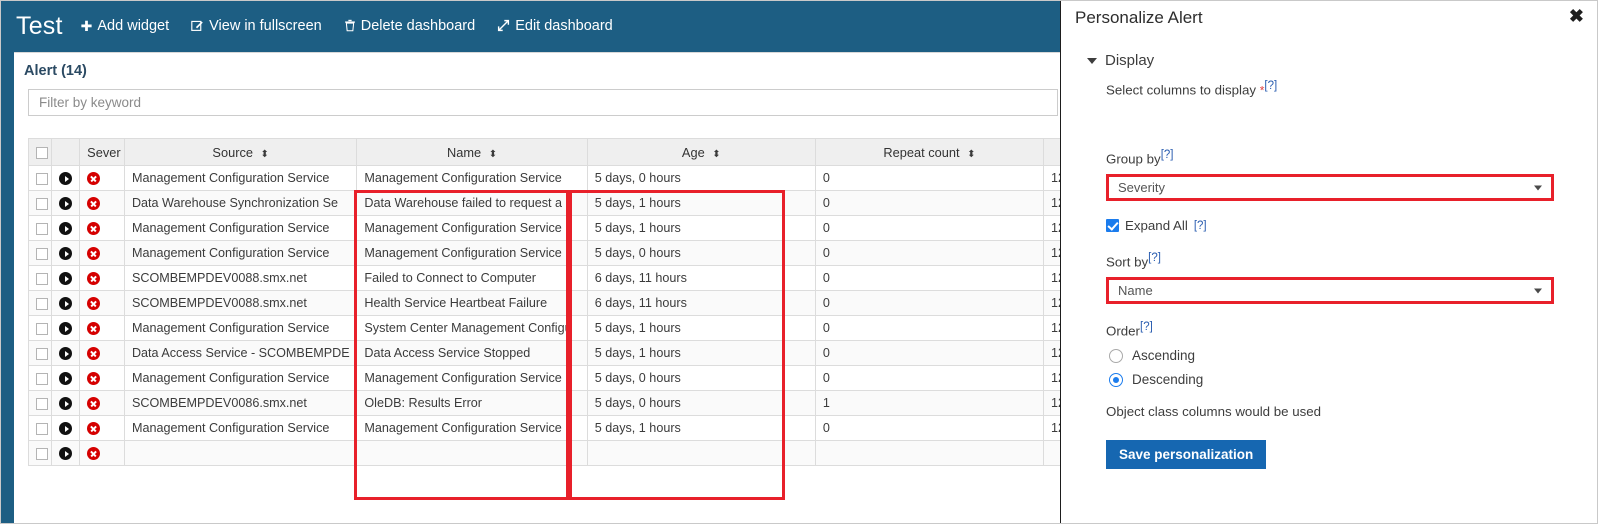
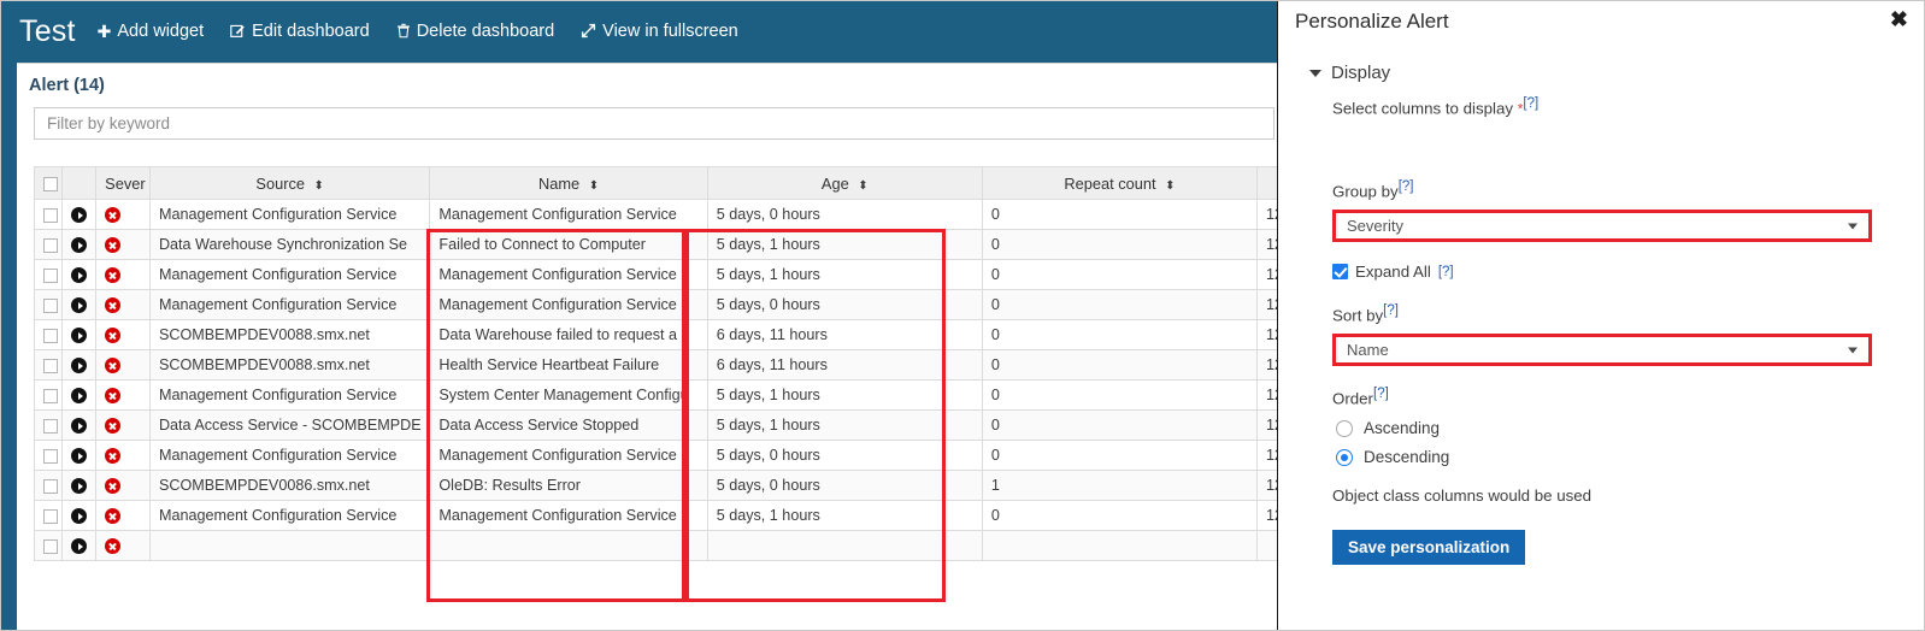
  Test
  ✚
  Add widget
- View in fullscreen
+ Edit dashboard
  Delete dashboard
- Edit dashboard
+ View in fullscreen
  Alert (14)
  Filter by keyword
  		Sever	Source ⬍	Name ⬍	Age ⬍	Repeat count ⬍
  			Management Configuration Service	Management Configuration Service	5 days, 0 hours	0	1
- 			Data Warehouse Synchronization Se	Data Warehouse failed to request a l	5 days, 1 hours	0	1
+ 			Data Warehouse Synchronization Se	Failed to Connect to Computer	5 days, 1 hours	0	1
  			Management Configuration Service	Management Configuration Service	5 days, 1 hours	0	1
  			Management Configuration Service	Management Configuration Service	5 days, 0 hours	0	1
- 			SCOMBEMPDEV0088.smx.net	Failed to Connect to Computer	6 days, 11 hours	0	1
+ 			SCOMBEMPDEV0088.smx.net	Data Warehouse failed to request a l	6 days, 11 hours	0	1
  			SCOMBEMPDEV0088.smx.net	Health Service Heartbeat Failure	6 days, 11 hours	0	1
  			Management Configuration Service	System Center Management Configu	5 days, 1 hours	0	1
  			Data Access Service - SCOMBEMPDE	Data Access Service Stopped	5 days, 1 hours	0	1
  			Management Configuration Service	Management Configuration Service	5 days, 0 hours	0	1
  			SCOMBEMPDEV0086.smx.net	OleDB: Results Error	5 days, 0 hours	1	1
  			Management Configuration Service	Management Configuration Service	5 days, 1 hours	0	1
  Personalize Alert
  ✖
  Display
  Select columns to display *[?]
  Group by[?]
  Severity
  Expand All
  [?]
  Sort by[?]
  Name
  Order[?]
  Ascending
  Descending
  Object class columns would be used
  Save personalization
